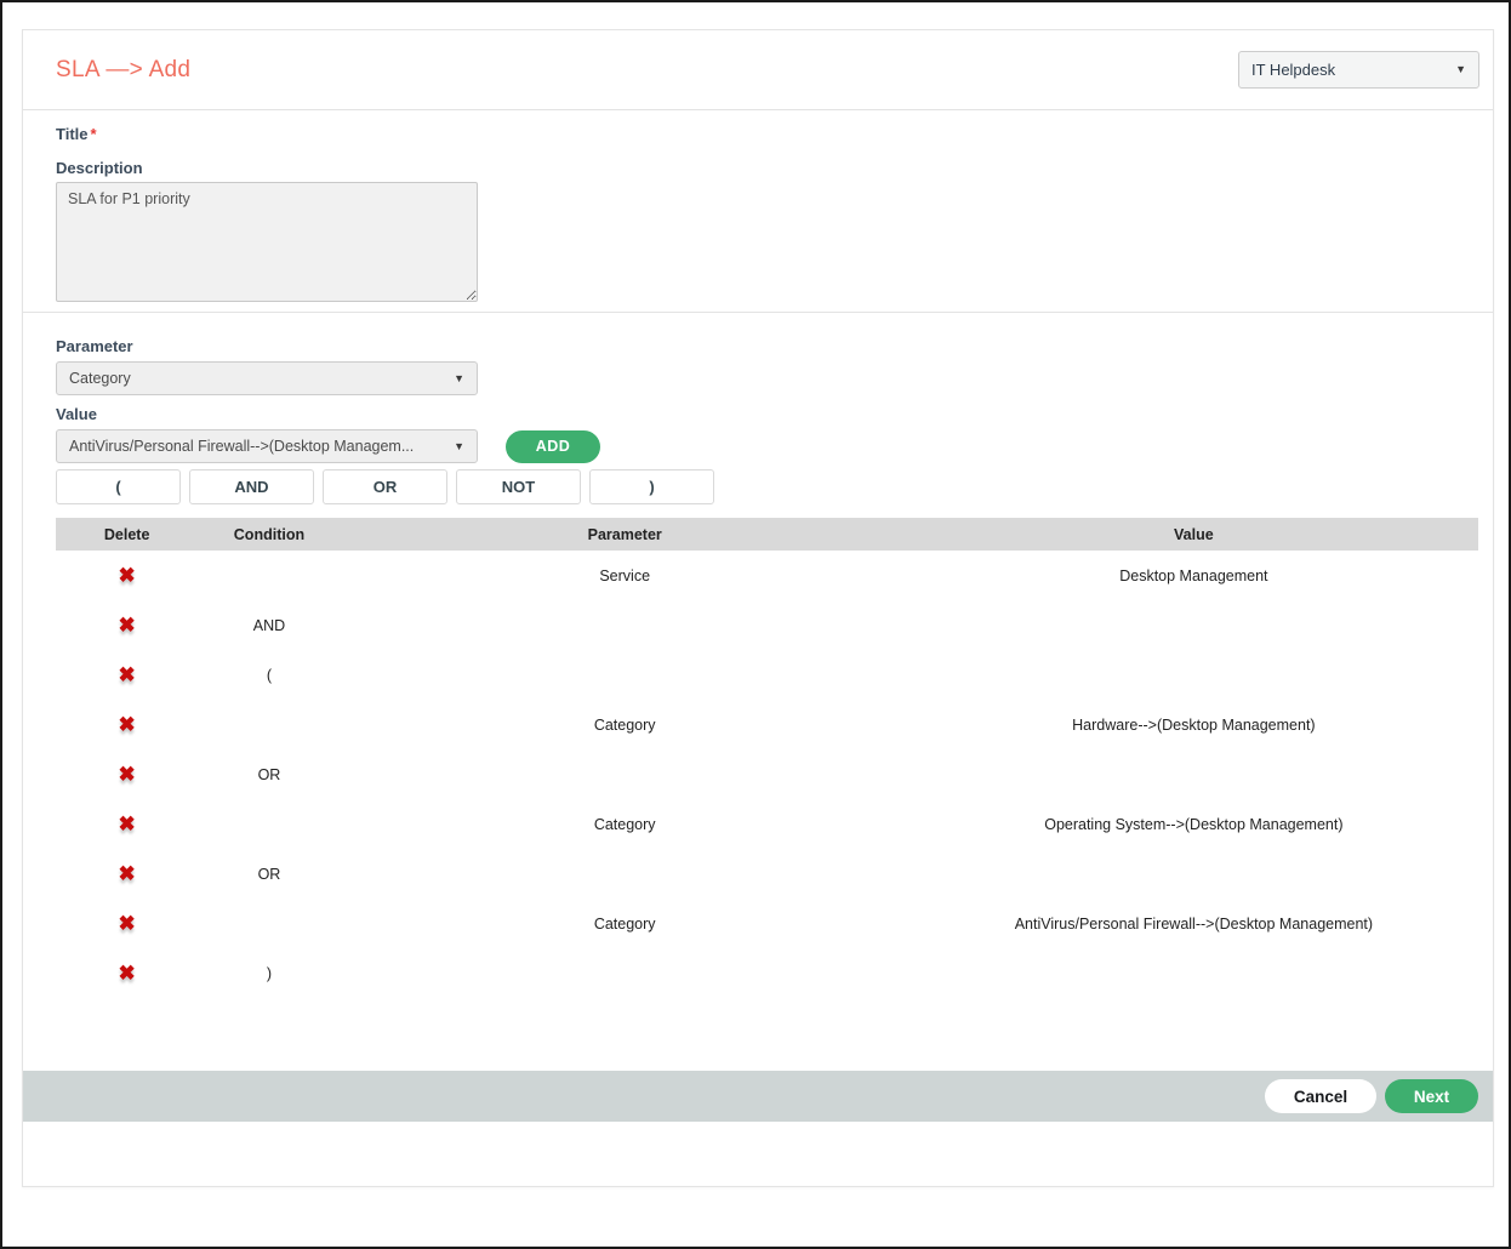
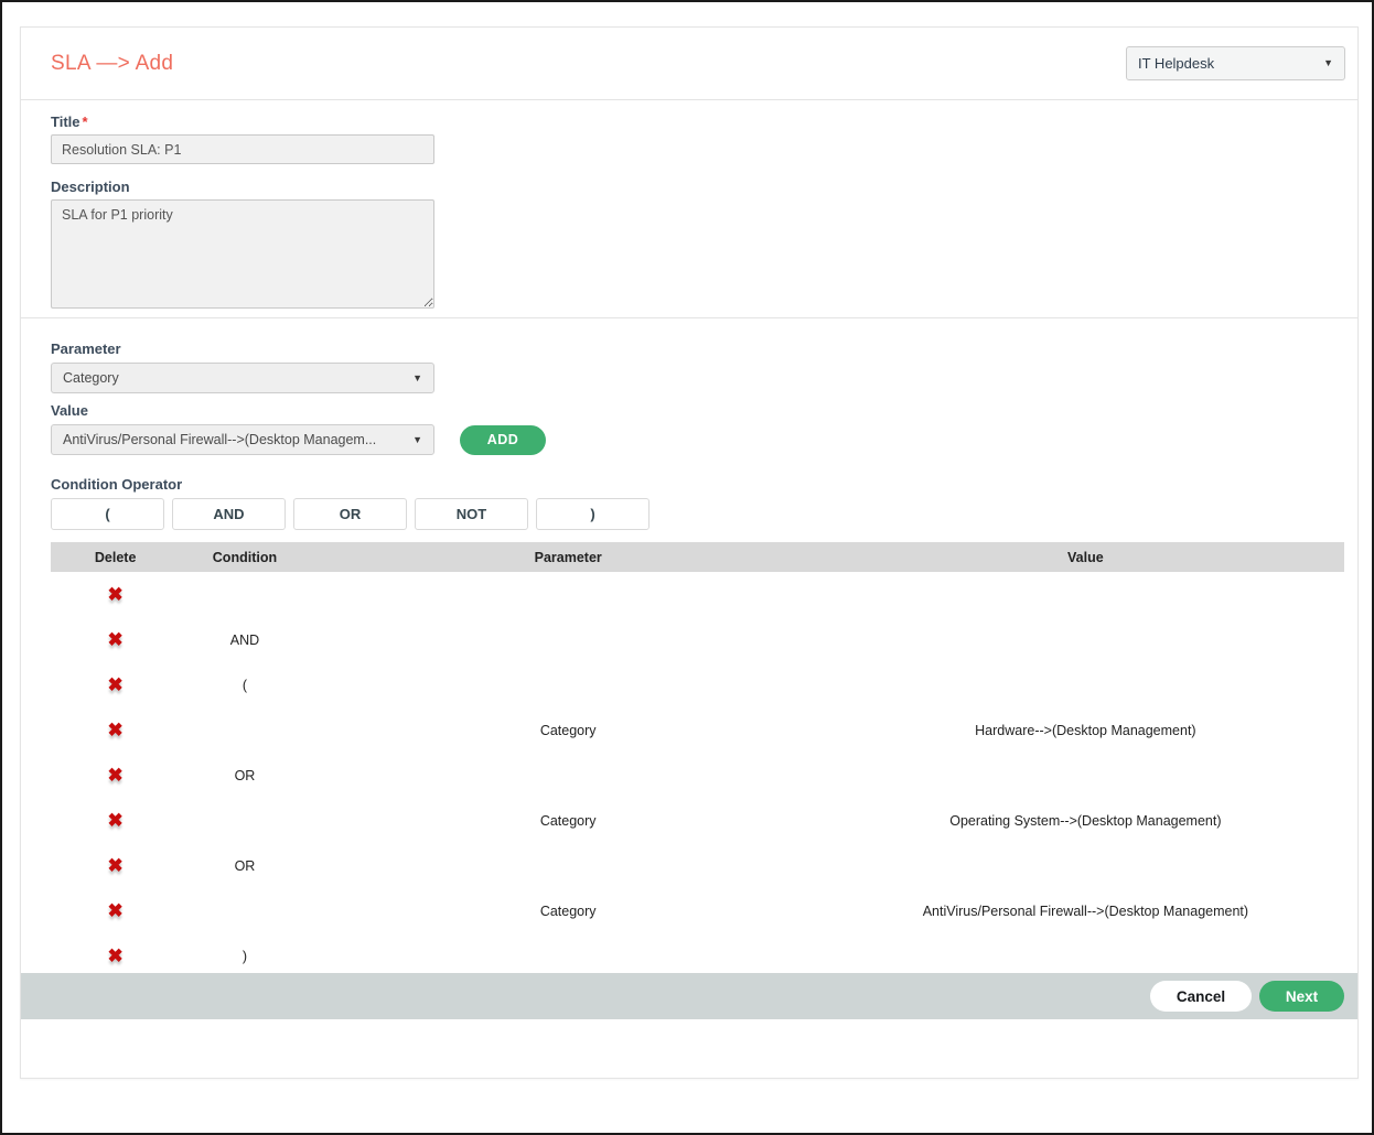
  SLA —> Add
  IT Helpdesk
  ▼
  Title *
+ Resolution SLA: P1
  Description
  SLA for P1 priority
  Parameter
  Category
  ▼
  Value
  AntiVirus/Personal Firewall-->(Desktop Managem...
  ▼
  ADD
+ Condition Operator
  (
  AND
  OR
  NOT
  )
  Delete
  Condition
  Parameter
  Value
  ✖
- Service
- Desktop Management
  ✖
  AND
  ✖
  (
  ✖
  Category
  Hardware-->(Desktop Management)
  ✖
  OR
  ✖
  Category
  Operating System-->(Desktop Management)
  ✖
  OR
  ✖
  Category
  AntiVirus/Personal Firewall-->(Desktop Management)
  ✖
  )
  Cancel
  Next
